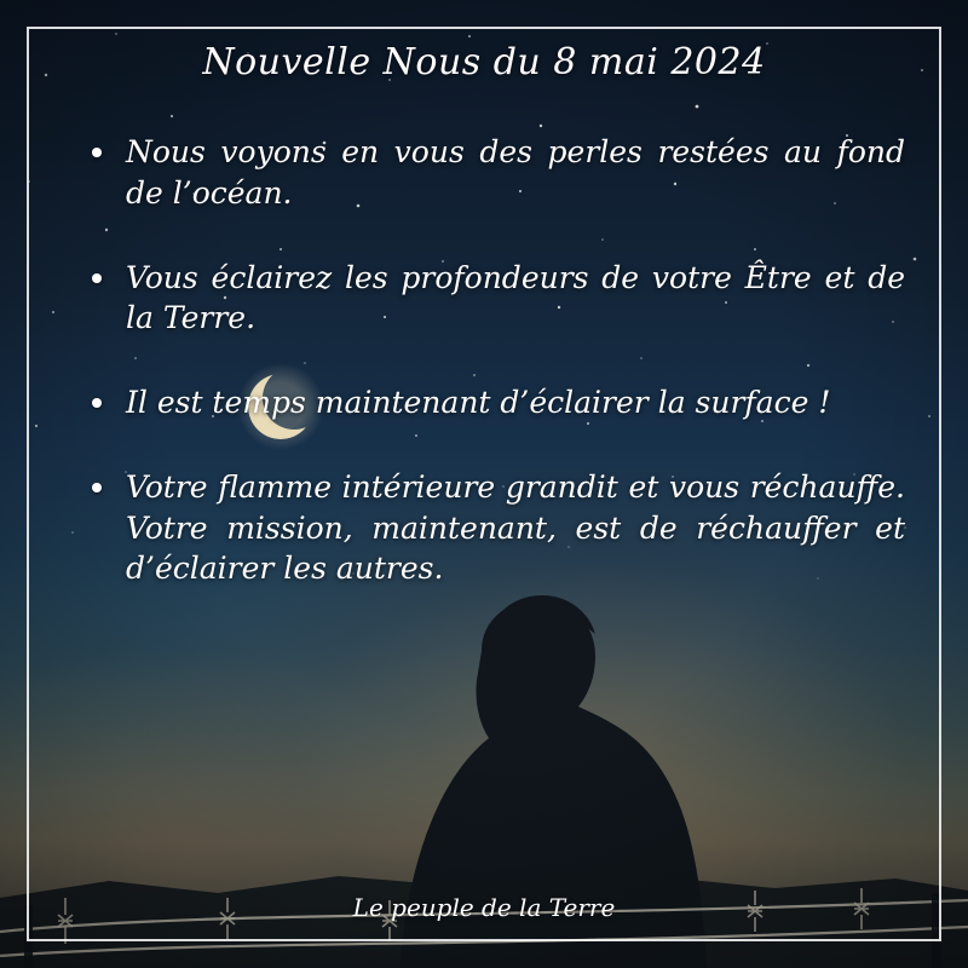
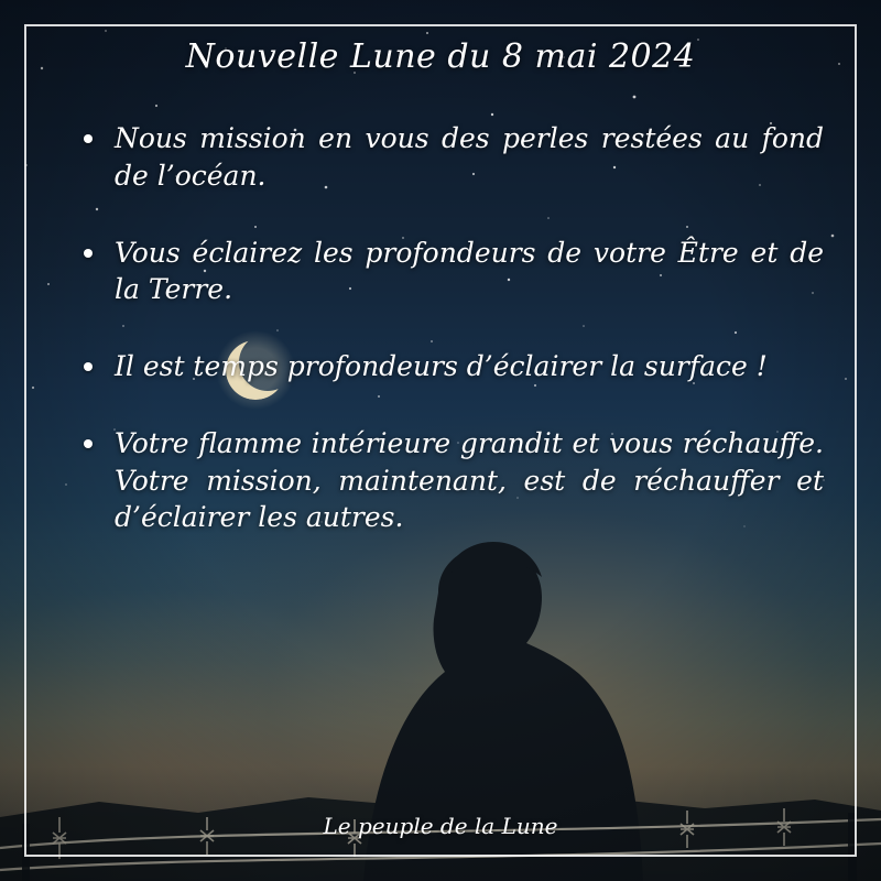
- Nouvelle Nous du 8 mai 2024
+ Nouvelle Lune du 8 mai 2024
- Nous voyons en vous des perles restées au fond de l’océan.
+ Nous mission en vous des perles restées au fond de l’océan.
  Vous éclairez les profondeurs de votre Être et de la Terre.
- Il est temps maintenant d’éclairer la surface !
+ Il est temps profondeurs d’éclairer la surface !
  Votre flamme intérieure grandit et vous réchauffe. Votre mission, maintenant, est de réchauffer et d’éclairer les autres.
- Le peuple de la Terre
+ Le peuple de la Lune
